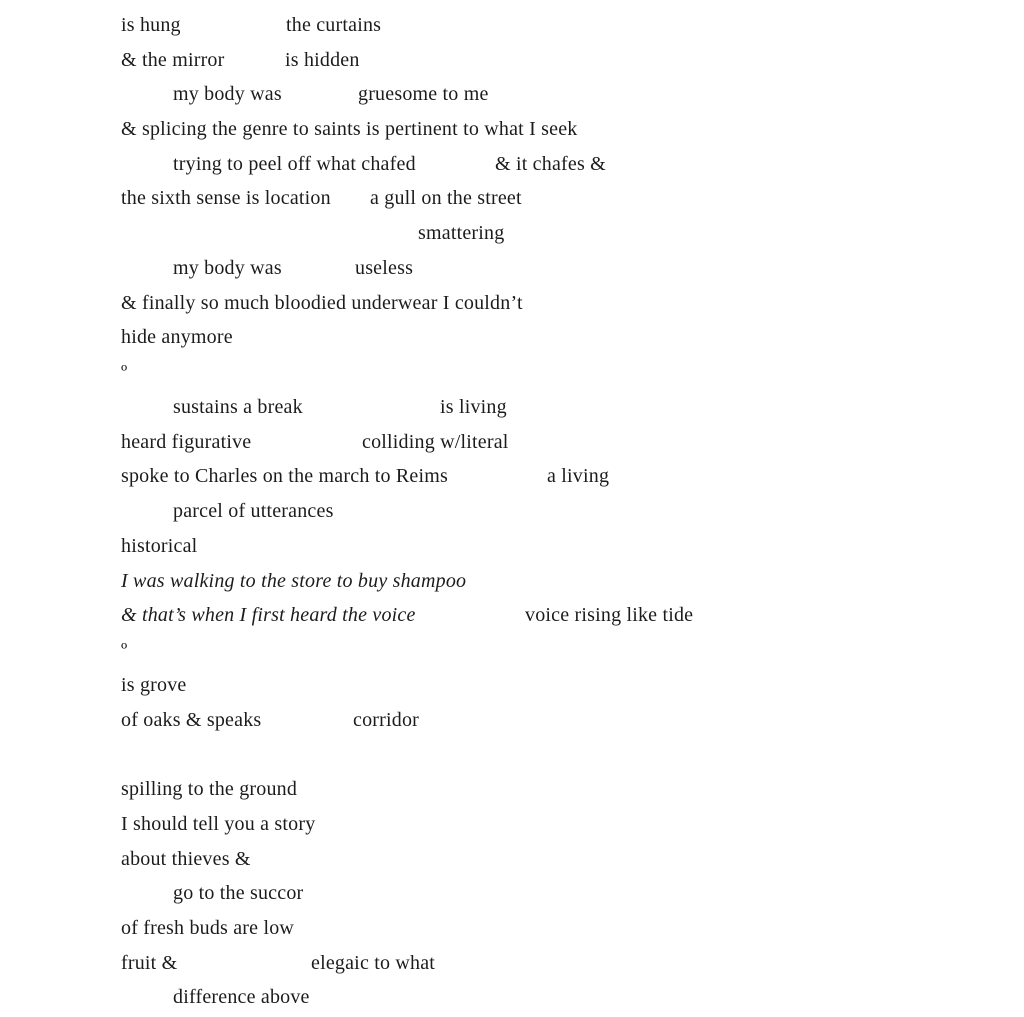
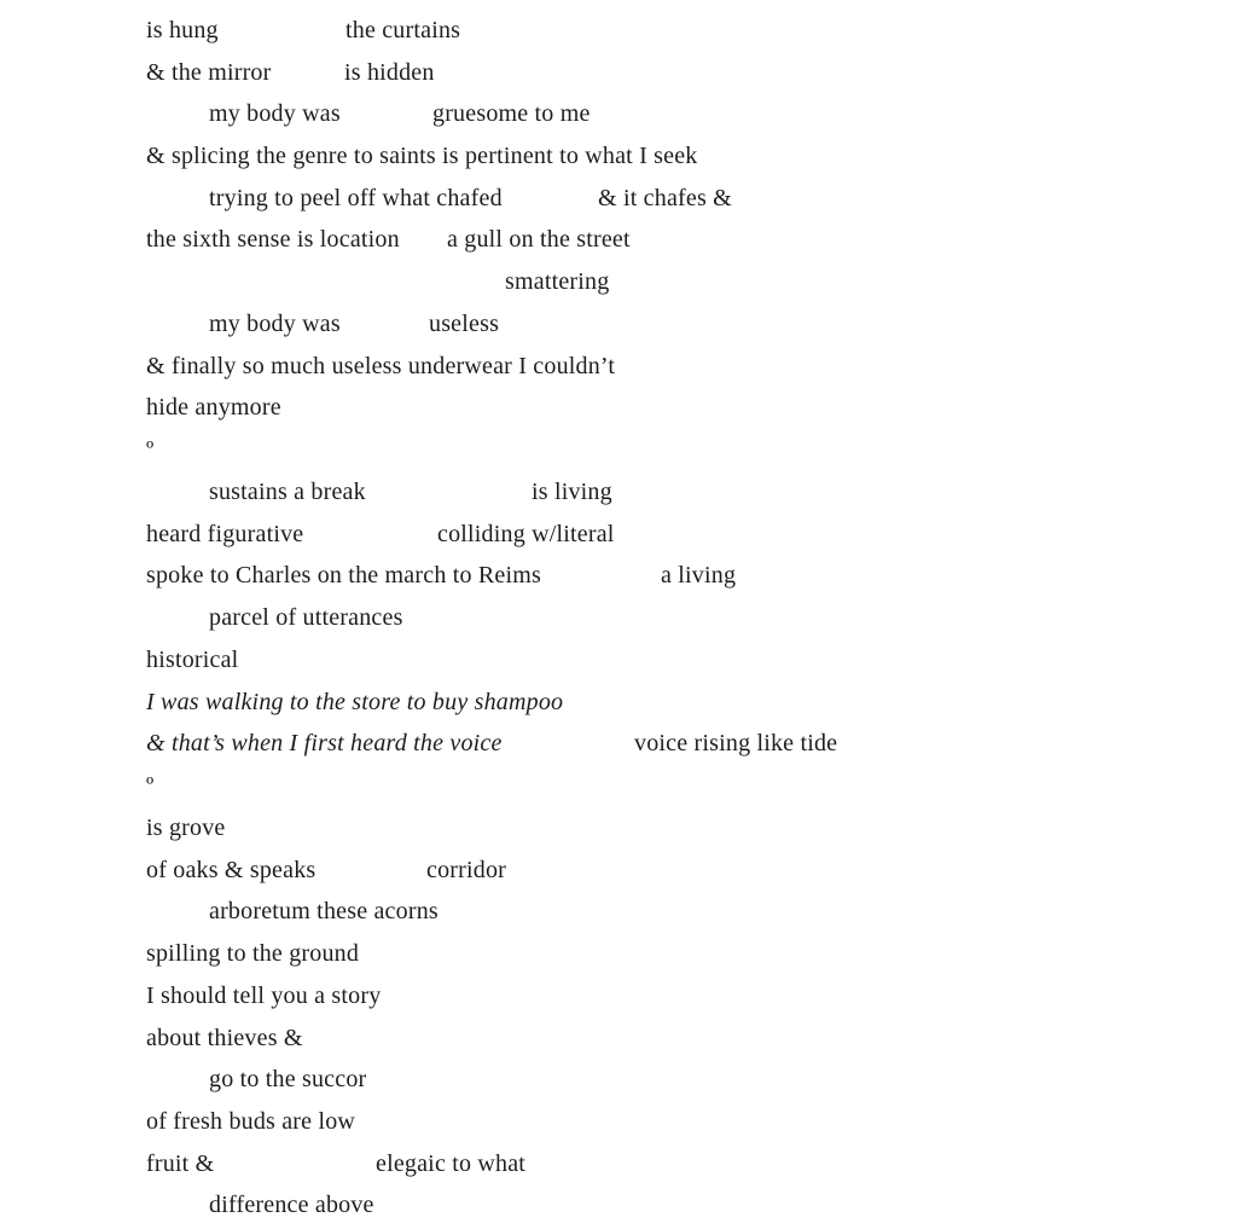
  is hung
  the curtains
  & the mirror
  is hidden
  my body was
  gruesome to me
  & splicing the genre to saints is pertinent to what I seek
  trying to peel off what chafed
  & it chafes &
  the sixth sense is location
  a gull on the street
  smattering
  my body was
  useless
- & finally so much bloodied underwear I couldn’t
+ & finally so much useless underwear I couldn’t
  hide anymore
  º
  sustains a break
  is living
  heard figurative
  colliding w/literal
  spoke to Charles on the march to Reims
  a living
  parcel of utterances
  historical
  I was walking to the store to buy shampoo
  & that’s when I first heard the voice
  voice rising like tide
  º
  is grove
  of oaks & speaks
  corridor
+ arboretum these acorns
  spilling to the ground
  I should tell you a story
  about thieves &
  go to the succor
  of fresh buds are low
  fruit &
  elegaic to what
  difference above
